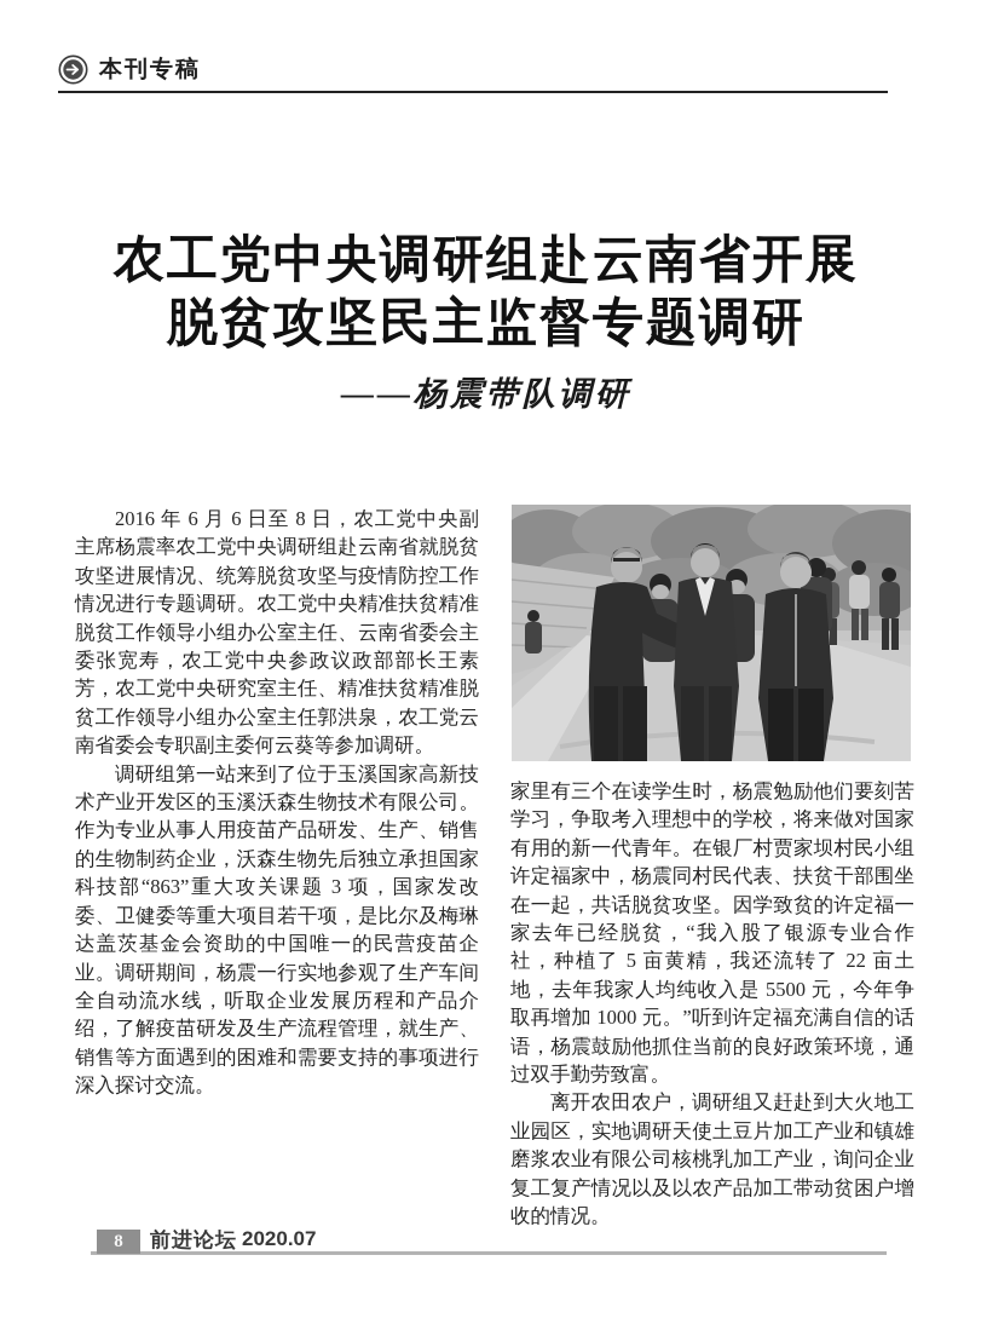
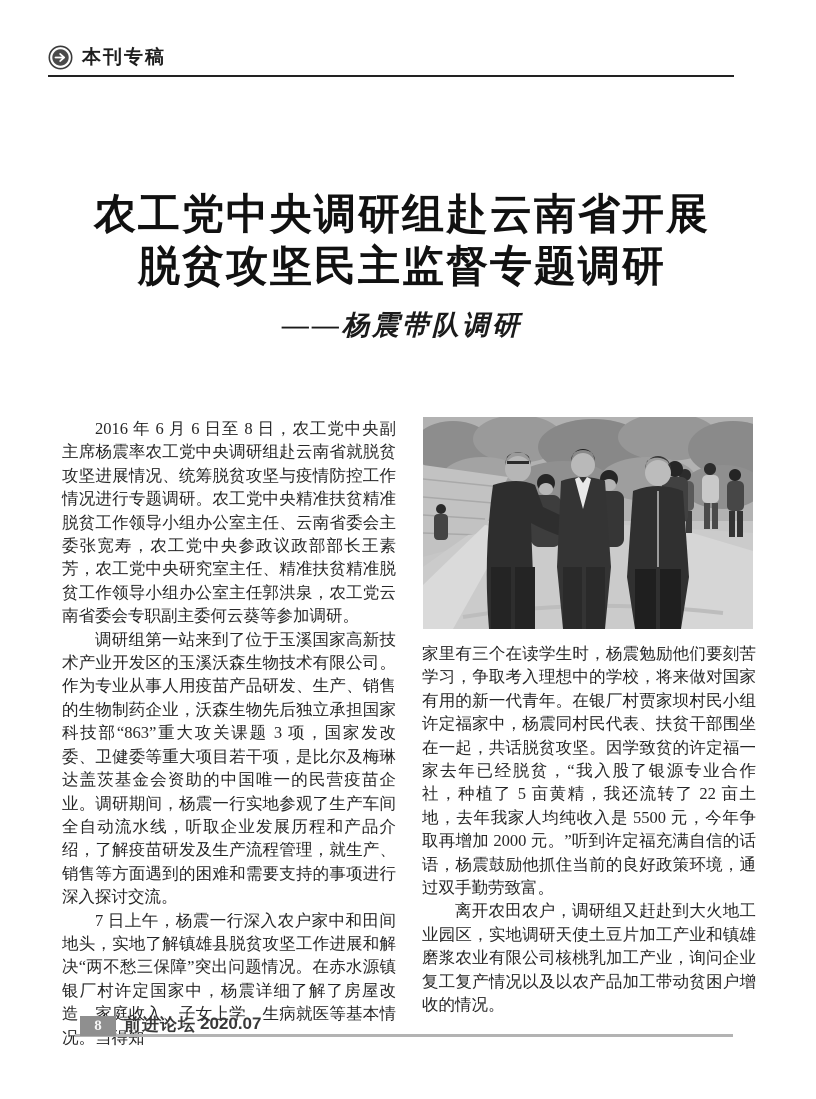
  本刊专稿
  农工党中央调研组赴云南省开展
  脱贫攻坚民主监督专题调研
  ——杨震带队调研
  2016 年 6 月 6 日至 8 日，农工党中央副主席杨震率农工党中央调研组赴云南省就脱贫攻坚进展情况、统筹脱贫攻坚与疫情防控工作情况进行专题调研。农工党中央精准扶贫精准脱贫工作领导小组办公室主任、云南省委会主委张宽寿，农工党中央参政议政部部长王素芳，农工党中央研究室主任、精准扶贫精准脱贫工作领导小组办公室主任郭洪泉，农工党云南省委会专职副主委何云葵等参加调研。
  调研组第一站来到了位于玉溪国家高新技术产业开发区的玉溪沃森生物技术有限公司。作为专业从事人用疫苗产品研发、生产、销售的生物制药企业，沃森生物先后独立承担国家科技部“863”重大攻关课题 3 项，国家发改委、卫健委等重大项目若干项，是比尔及梅琳达盖茨基金会资助的中国唯一的民营疫苗企业。调研期间，杨震一行实地参观了生产车间全自动流水线，听取企业发展历程和产品介绍，了解疫苗研发及生产流程管理，就生产、销售等方面遇到的困难和需要支持的事项进行深入探讨交流。
+ 7 日上午，杨震一行深入农户家中和田间地头，实地了解镇雄县脱贫攻坚工作进展和解决“两不愁三保障”突出问题情况。在赤水源镇银厂村许定国家中，杨震详细了解了房屋改造、家庭收入、子女上学、生病就医等基本情况。当得知
- 家里有三个在读学生时，杨震勉励他们要刻苦学习，争取考入理想中的学校，将来做对国家有用的新一代青年。在银厂村贾家坝村民小组许定福家中，杨震同村民代表、扶贫干部围坐在一起，共话脱贫攻坚。因学致贫的许定福一家去年已经脱贫，“我入股了银源专业合作社，种植了 5 亩黄精，我还流转了 22 亩土地，去年我家人均纯收入是 5500 元，今年争取再增加 1000 元。”听到许定福充满自信的话语，杨震鼓励他抓住当前的良好政策环境，通过双手勤劳致富。
+ 家里有三个在读学生时，杨震勉励他们要刻苦学习，争取考入理想中的学校，将来做对国家有用的新一代青年。在银厂村贾家坝村民小组许定福家中，杨震同村民代表、扶贫干部围坐在一起，共话脱贫攻坚。因学致贫的许定福一家去年已经脱贫，“我入股了银源专业合作社，种植了 5 亩黄精，我还流转了 22 亩土地，去年我家人均纯收入是 5500 元，今年争取再增加 2000 元。”听到许定福充满自信的话语，杨震鼓励他抓住当前的良好政策环境，通过双手勤劳致富。
  离开农田农户，调研组又赶赴到大火地工业园区，实地调研天使土豆片加工产业和镇雄磨浆农业有限公司核桃乳加工产业，询问企业复工复产情况以及以农产品加工带动贫困户增收的情况。
  8
  前进论坛
  2020.07
